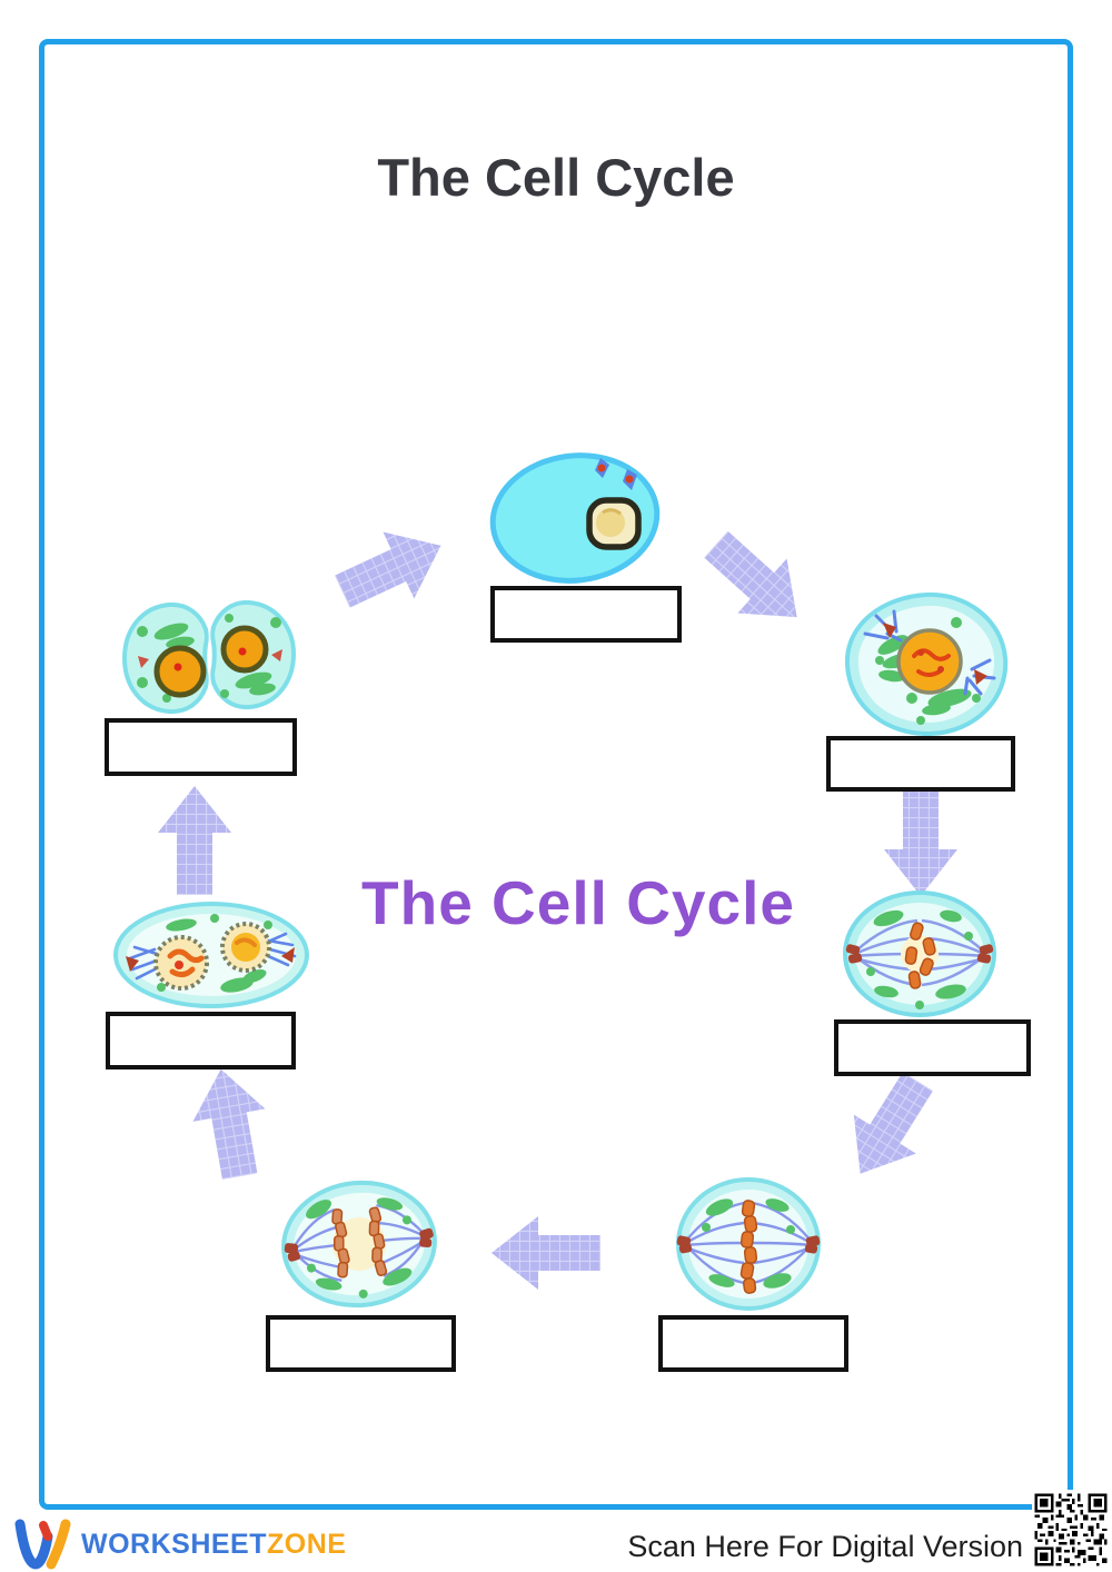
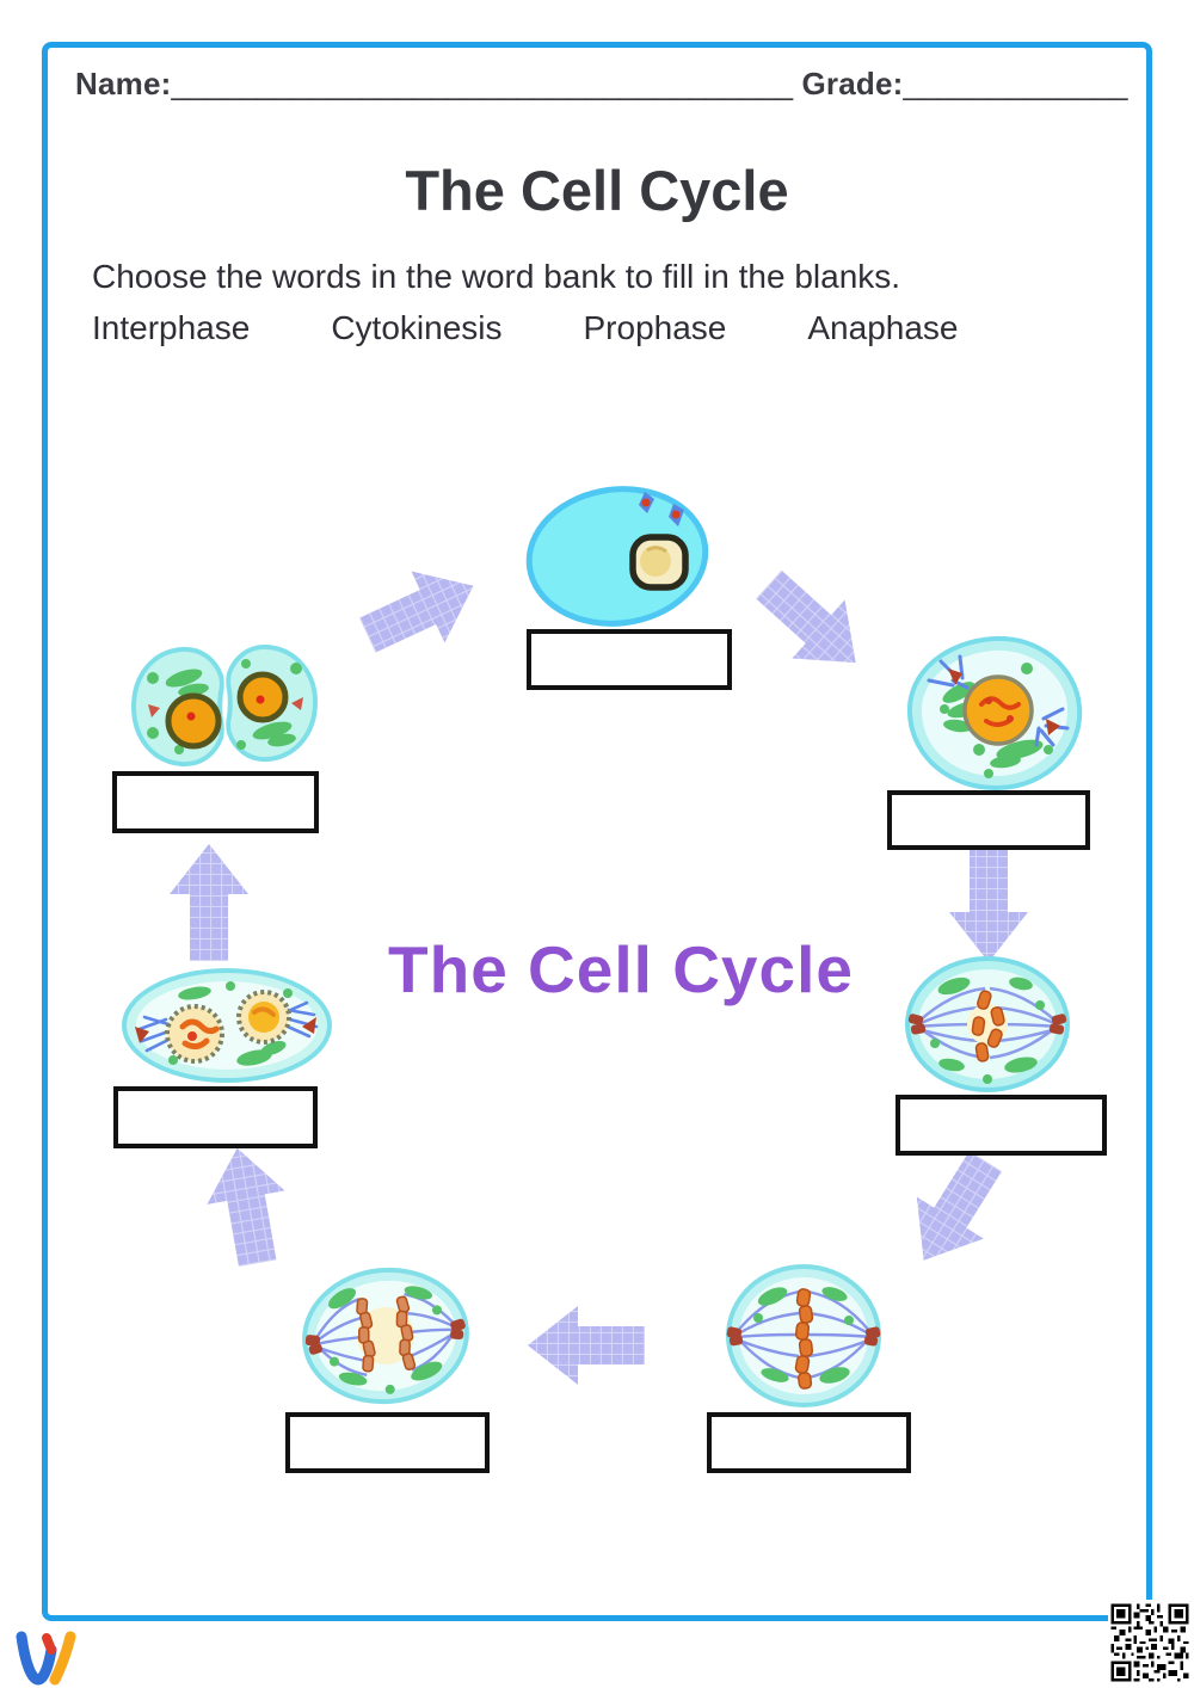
+ Name:____________________________________ Grade:_____________
  The Cell Cycle
+ Choose the words in the word bank to fill in the blanks.
+ Interphase
+ Cytokinesis
+ Prophase
+ Anaphase
  The Cell Cycle
- WORKSHEETZONE
- Scan Here For Digital Version
